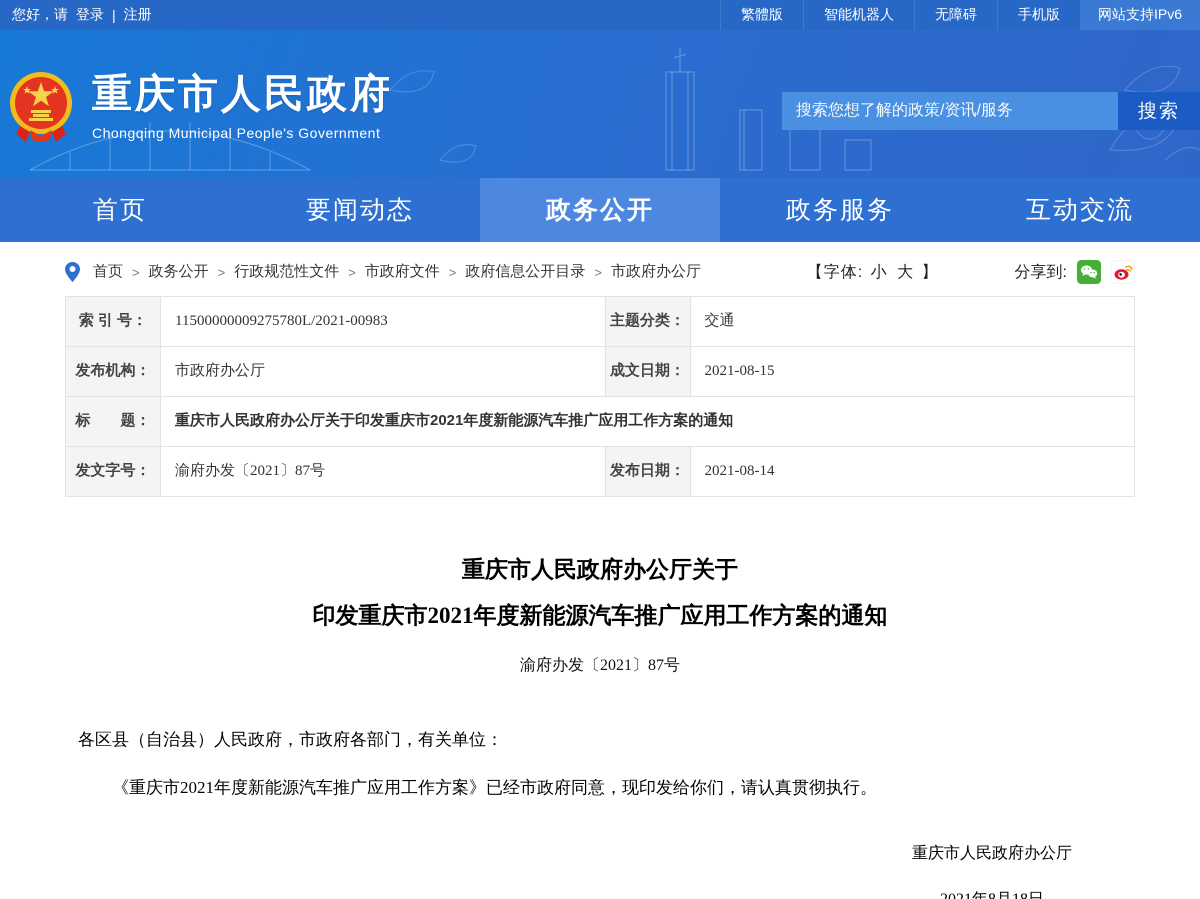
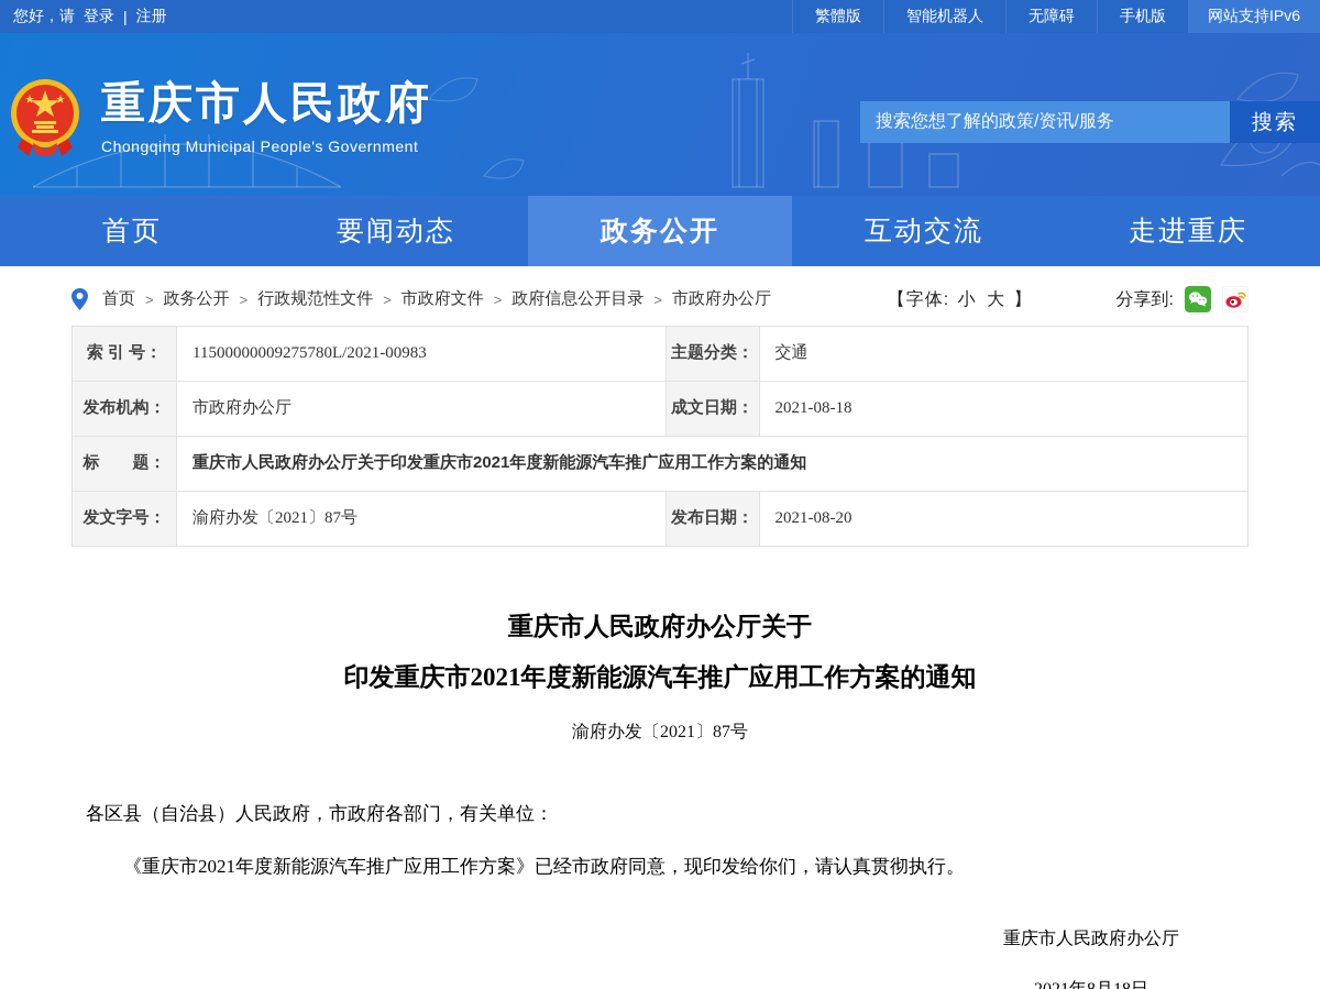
  您好，请
  登录
  |
  注册
  繁體版
  智能机器人
  无障碍
  手机版
  网站支持IPv6
  重庆市人民政府
  Chongqing Municipal People's Government
  搜索您想了解的政策/资讯/服务
  搜索
  首页
  要闻动态
  政务公开
- 政务服务
  互动交流
+ 走进重庆
  首页
  >
  政务公开
  >
  行政规范性文件
  >
  市政府文件
  >
  政府信息公开目录
  >
  市政府办公厅
  【字体: 小 大 】
  分享到:
  索 引 号：	11500000009275780L/2021-00983	主题分类：	交通
- 发布机构：	市政府办公厅	成文日期：	2021-08-15
+ 发布机构：	市政府办公厅	成文日期：	2021-08-18
  标 题：	重庆市人民政府办公厅关于印发重庆市2021年度新能源汽车推广应用工作方案的通知
- 发文字号：	渝府办发〔2021〕87号	发布日期：	2021-08-14
+ 发文字号：	渝府办发〔2021〕87号	发布日期：	2021-08-20
  重庆市人民政府办公厅关于
  印发重庆市2021年度新能源汽车推广应用工作方案的通知
  渝府办发〔2021〕87号
  各区县（自治县）人民政府，市政府各部门，有关单位：
  《重庆市2021年度新能源汽车推广应用工作方案》已经市政府同意，现印发给你们，请认真贯彻执行。
  重庆市人民政府办公厅
